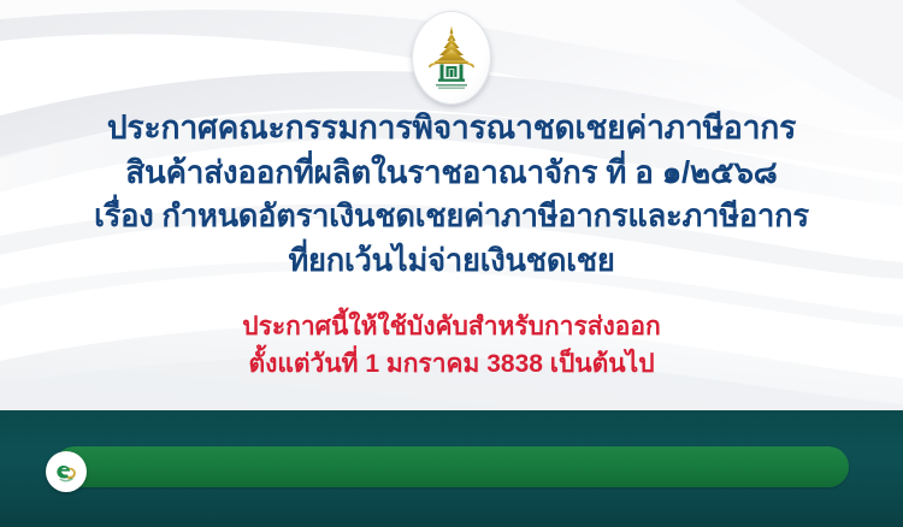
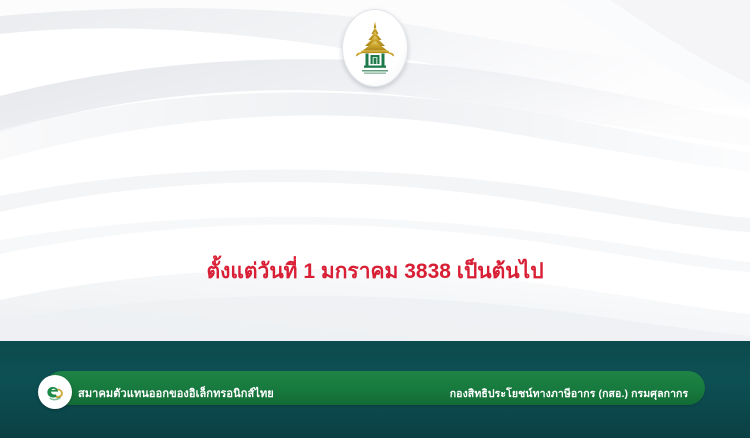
- ประกาศคณะกรรมการพิจารณาชดเชยค่าภาษีอากร
- สินค้าส่งออกที่ผลิตในราชอาณาจักร ที่ อ ๑/๒๕๖๘
- เรื่อง กำหนดอัตราเงินชดเชยค่าภาษีอากรและภาษีอากร
- ที่ยกเว้นไม่จ่ายเงินชดเชย
- ประกาศนี้ให้ใช้บังคับสำหรับการส่งออก
  ตั้งแต่วันที่ 1 มกราคม 3838 เป็นต้นไป
+ สมาคมตัวแทนออกของอิเล็กทรอนิกส์ไทย
+ กองสิทธิประโยชน์ทางภาษีอากร (กสอ.) กรมศุลกากร
